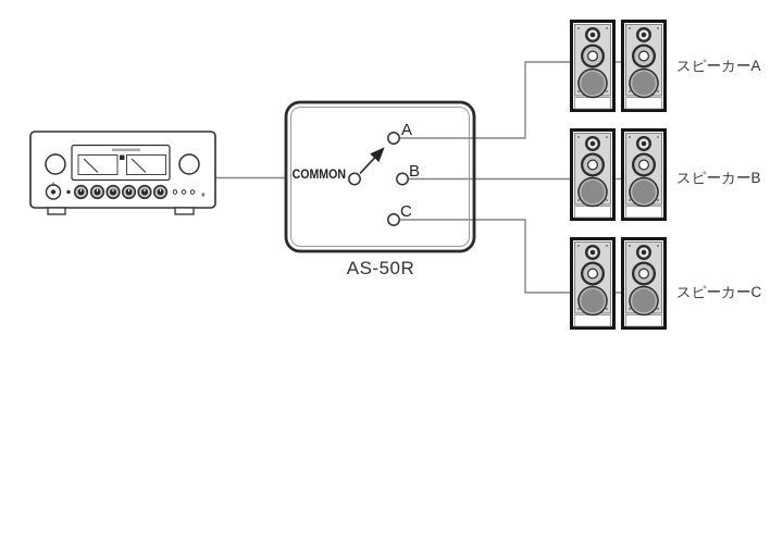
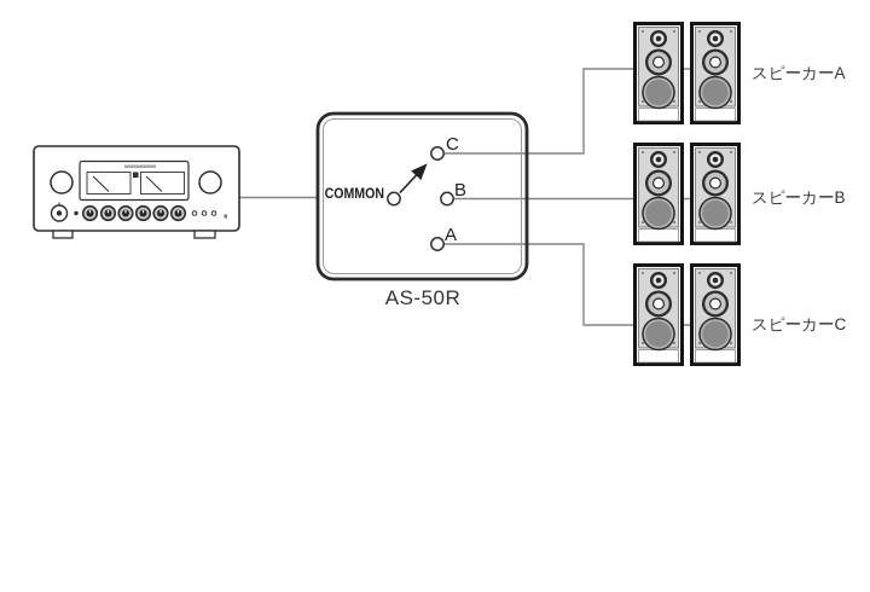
  COMMON
- A
+ C
  B
- C
+ A
  AS-50R
  スピーカーA
  スピーカーB
  スピーカーC
